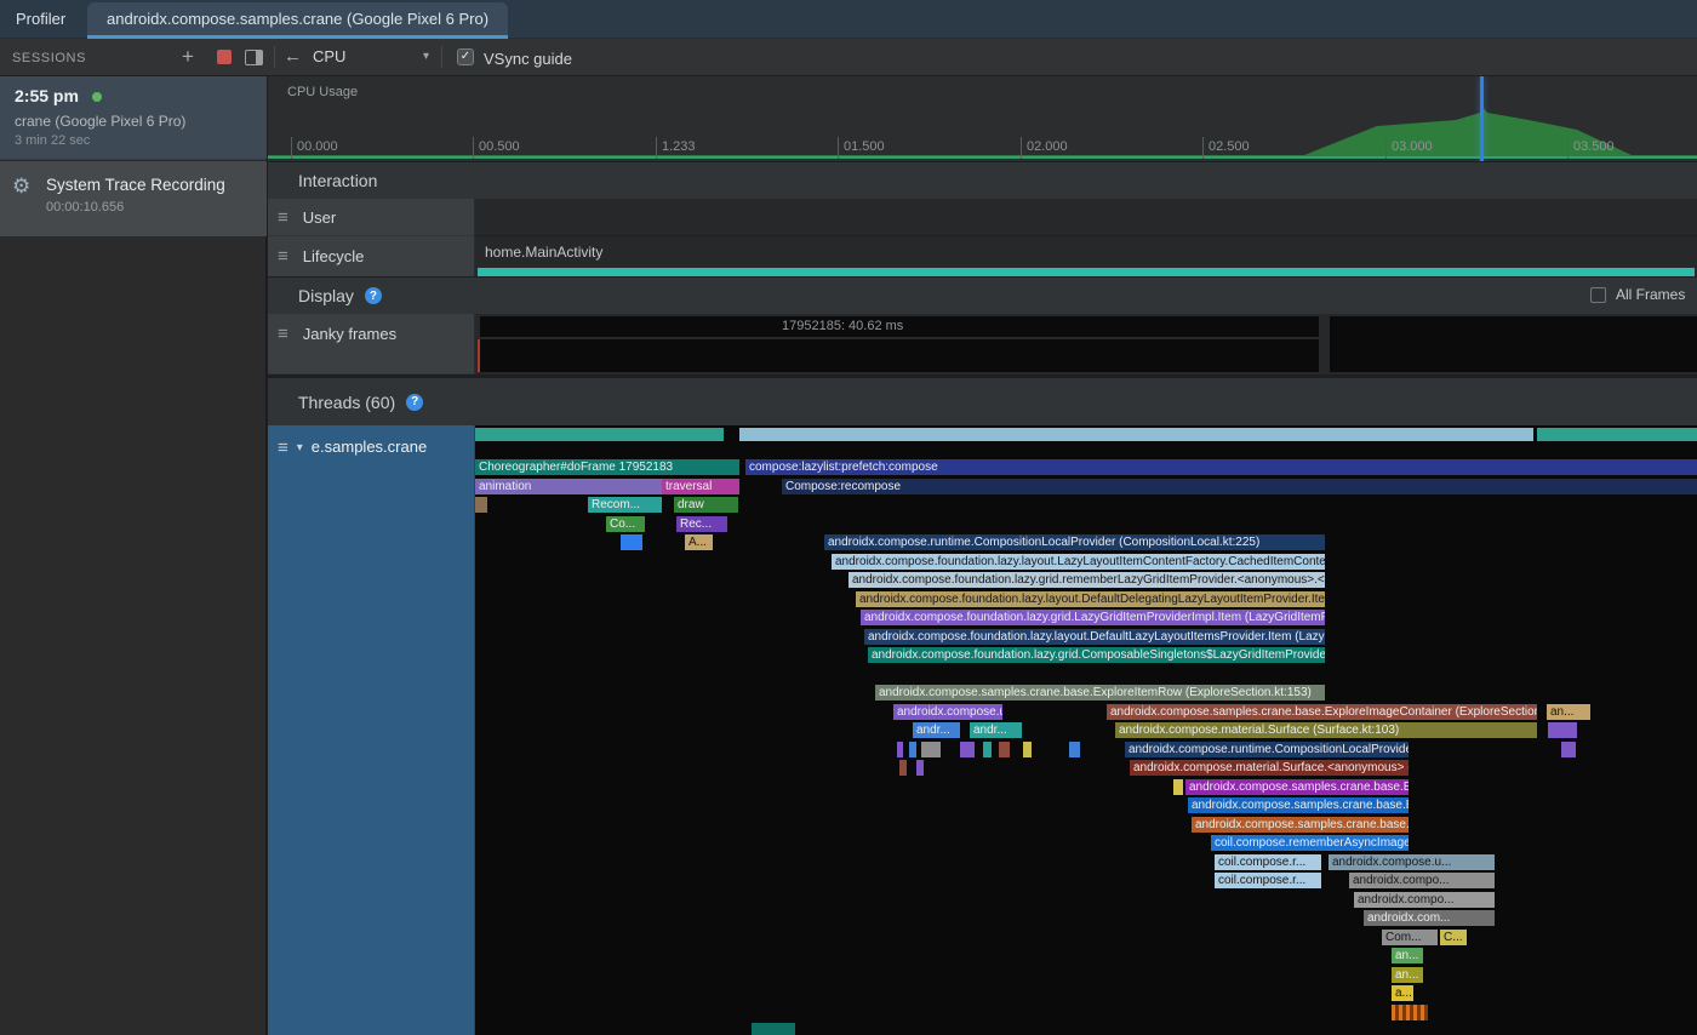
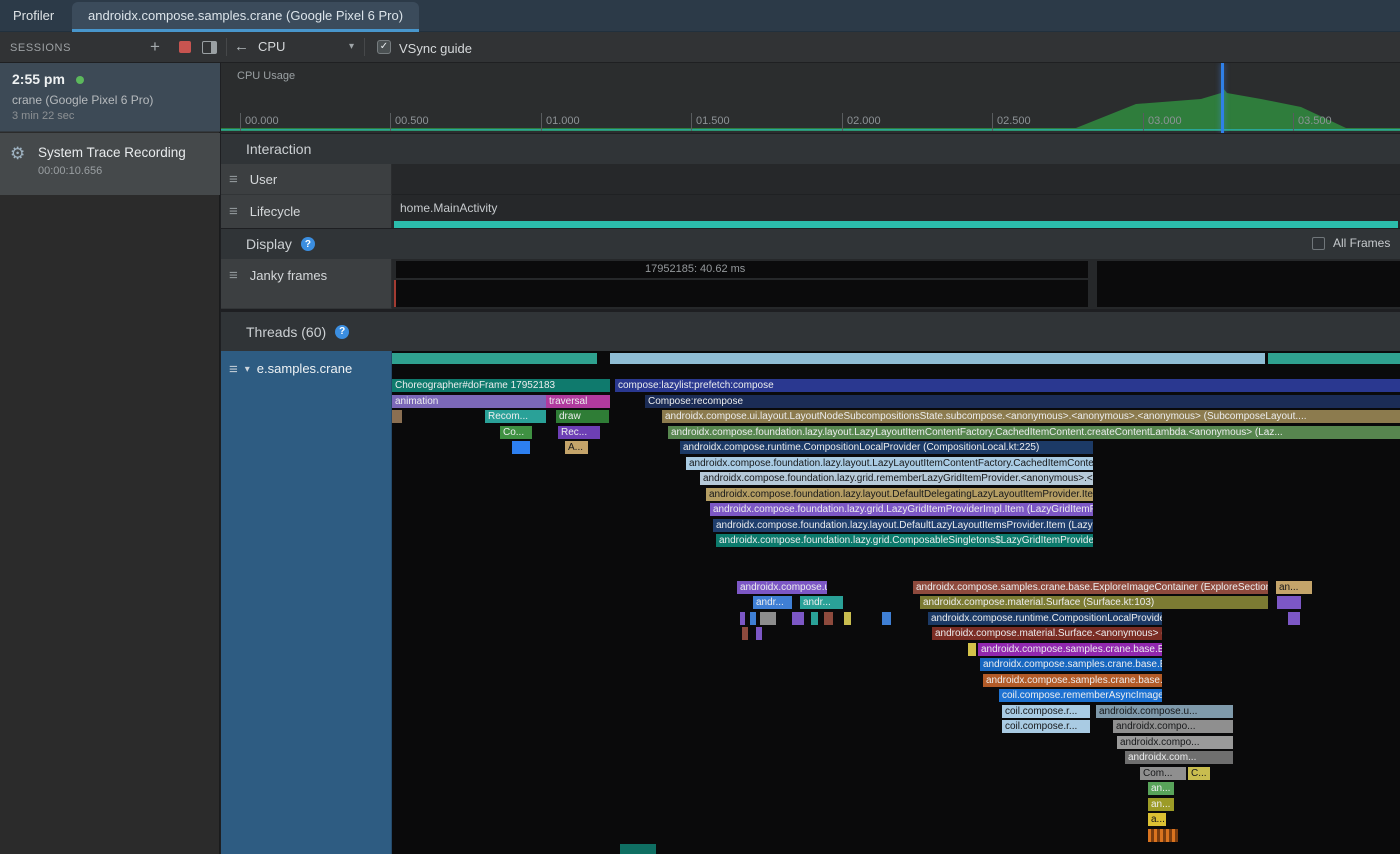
  Profiler
  androidx.compose.samples.crane (Google Pixel 6 Pro)
  SESSIONS
  +
  ←
  CPU
  ▾
  ✓
  VSync guide
  2:55 pm
  crane (Google Pixel 6 Pro)
  3 min 22 sec
  ⚙
  System Trace Recording
  00:00:10.656
  CPU Usage
  00.000
  00.500
- 1.233
+ 01.000
  01.500
  02.000
  02.500
  03.000
  03.500
  Interaction
  ≡
  User
  ≡
  Lifecycle
  home.MainActivity
  Display
  ?
  All Frames
  ≡
  Janky frames
  17952185: 40.62 ms
  Threads (60)
  ?
  ≡
  ▾
  e.samples.crane
  Choreographer#doFrame 17952183
  compose:lazylist:prefetch:compose
  animation
  traversal
  Compose:recompose
  Recom...
  draw
+ androidx.compose.ui.layout.LayoutNodeSubcompositionsState.subcompose.<anonymous>.<anonymous>.<anonymous> (SubcomposeLayout....
  Co...
  Rec...
+ androidx.compose.foundation.lazy.layout.LazyLayoutItemContentFactory.CachedItemContent.createContentLambda.<anonymous> (Laz...
  A...
  androidx.compose.runtime.CompositionLocalProvider (CompositionLocal.kt:225)
  androidx.compose.foundation.lazy.layout.LazyLayoutItemContentFactory.CachedItemConte
  androidx.compose.foundation.lazy.layout.DefaultDelegatingLazyLayoutItemProvider.Ite
  androidx.compose.foundation.lazy.grid.LazyGridItemProviderImpl.Item (LazyGridItemP
  androidx.compose.foundation.lazy.layout.DefaultLazyLayoutItemsProvider.Item (Lazy
- androidx.compose.samples.crane.base.ExploreItemRow (ExploreSection.kt:153)
  androidx.compose.samples.crane.base.ExploreImageContainer (ExploreSectio
  an...
  andr...
  andr...
  androidx.compose.material.Surface (Surface.kt:103)
  androidx.compose.runtime.CompositionLocalProvid
  androidx.compose.material.Surface.<anonymous>
  androidx.compose.samples.crane.base.E
  androidx.compose.samples.crane.base.
  androidx.compose.samples.crane.base.
  coil.compose.rememberAsyncImage
  coil.compose.r...
  androidx.compose.u...
  coil.compose.r...
  androidx.compo...
  androidx.compo...
  androidx.com...
  Com...
  C...
  an...
  an...
  a...
